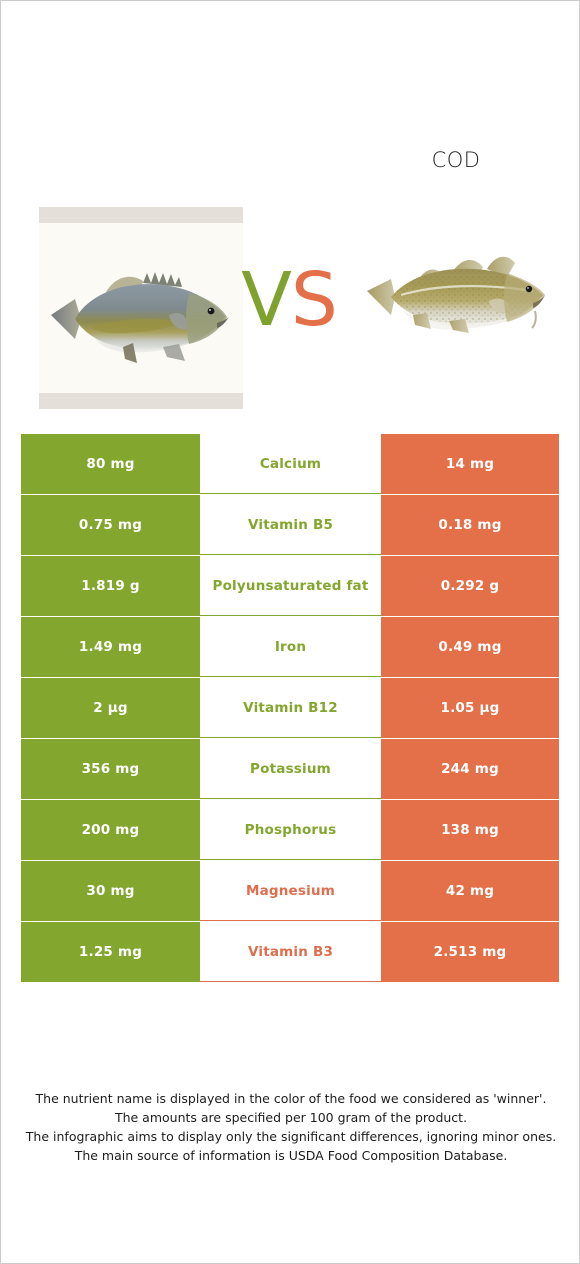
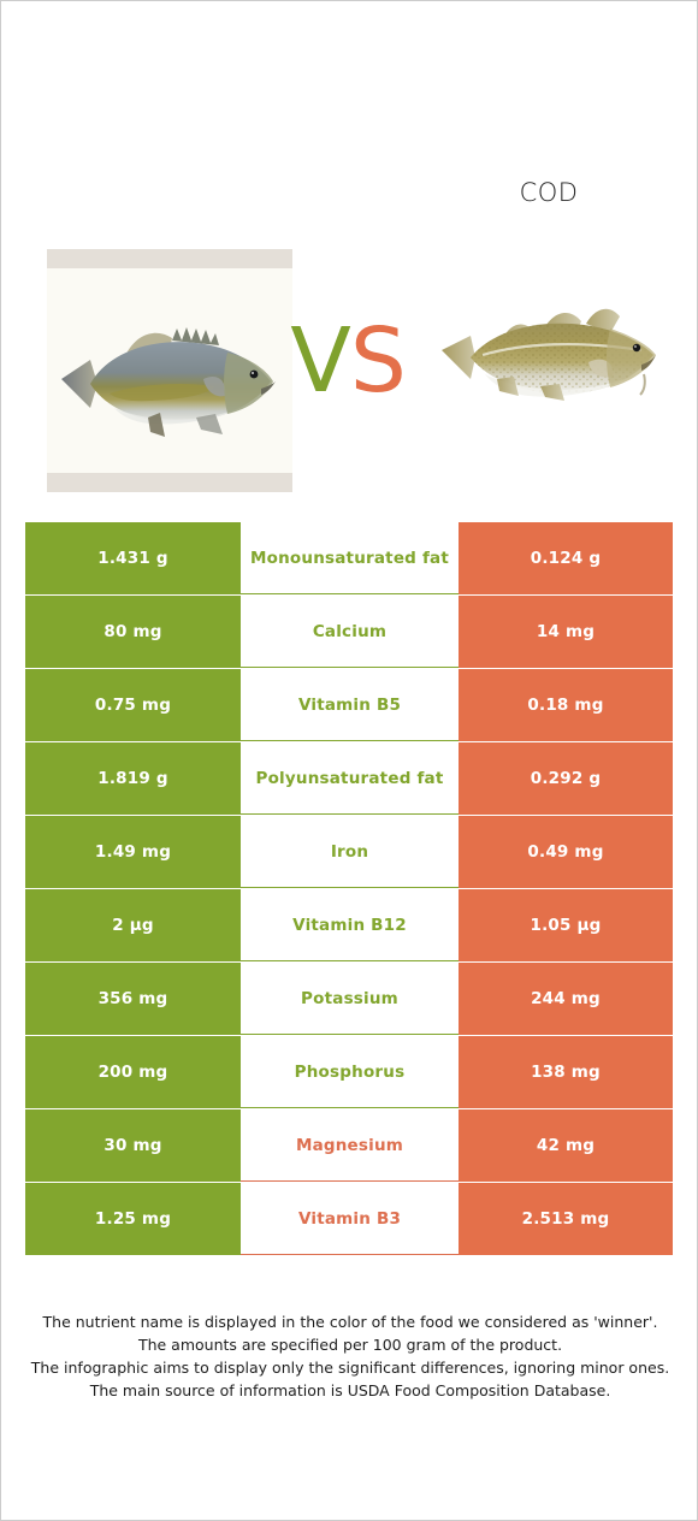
  COD
  VS
+ 1.431 g
+ Monounsaturated fat
+ 0.124 g
  80 mg
  Calcium
  14 mg
  0.75 mg
  Vitamin B5
  0.18 mg
  1.819 g
  Polyunsaturated fat
  0.292 g
  1.49 mg
  Iron
  0.49 mg
  2 µg
  Vitamin B12
  1.05 µg
  356 mg
  Potassium
  244 mg
  200 mg
  Phosphorus
  138 mg
  30 mg
  Magnesium
  42 mg
  1.25 mg
  Vitamin B3
  2.513 mg
  The nutrient name is displayed in the color of the food we considered as 'winner'.
  The amounts are specified per 100 gram of the product.
  The infographic aims to display only the significant differences, ignoring minor ones.
  The main source of information is USDA Food Composition Database.
